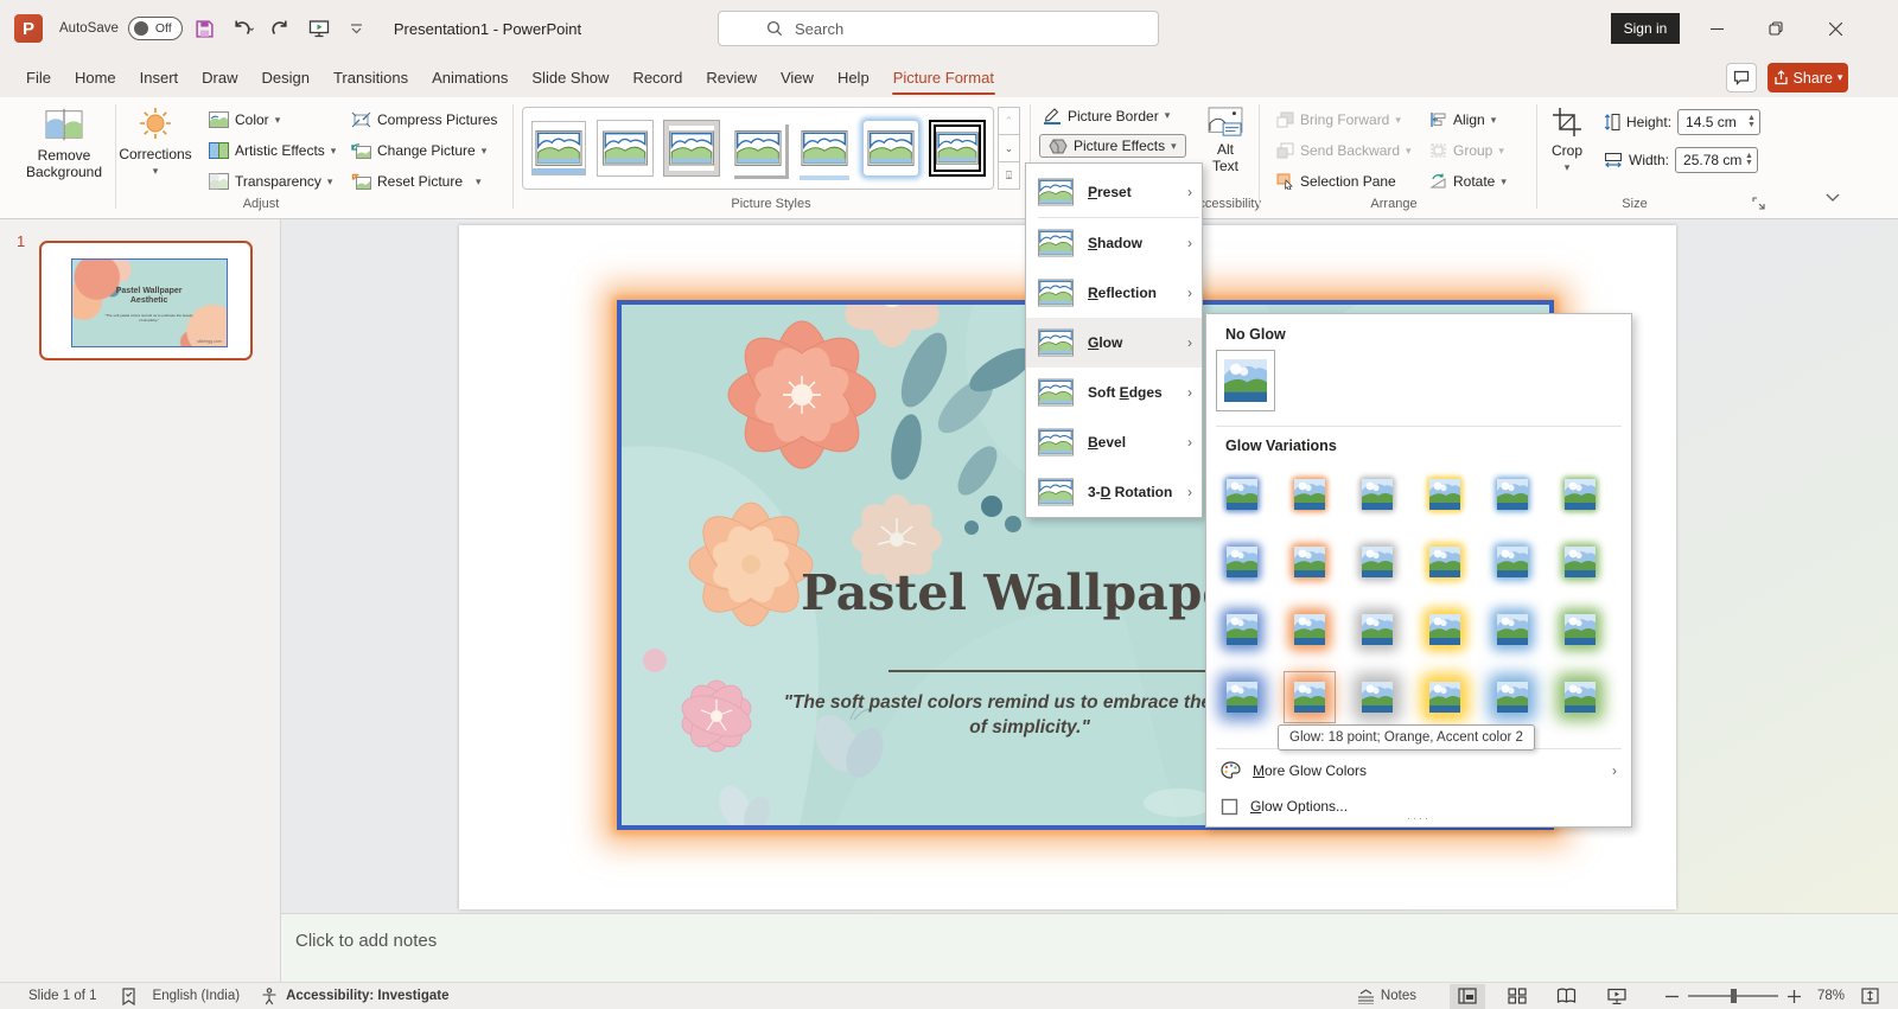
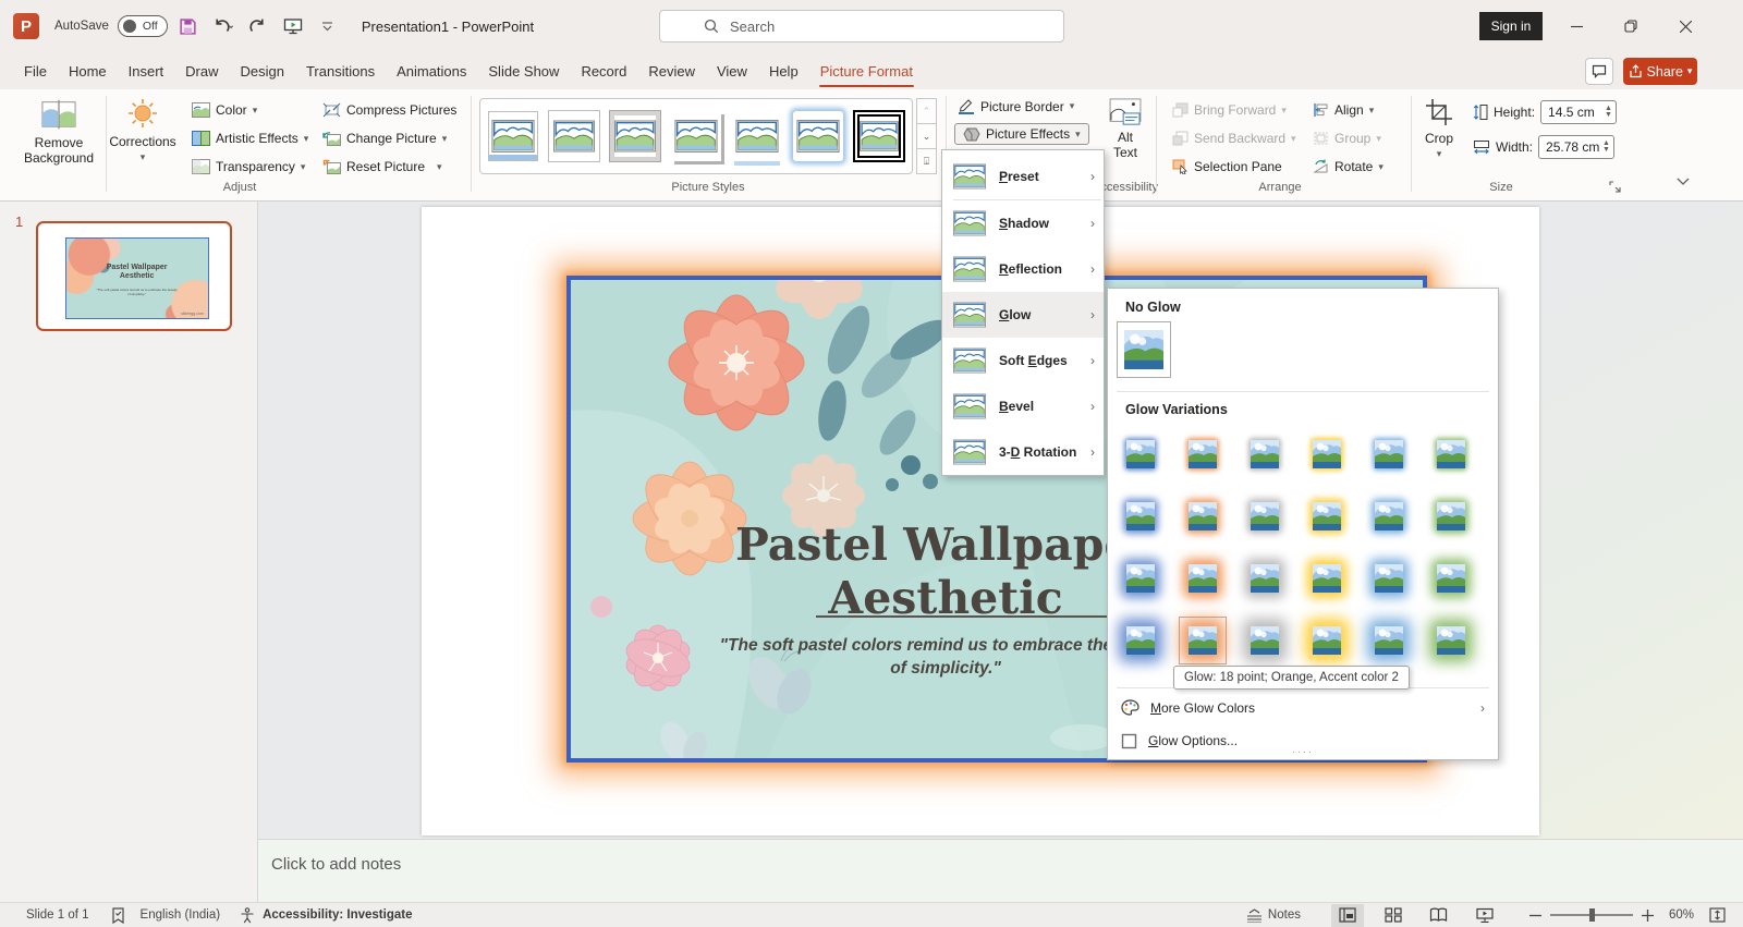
  P
  AutoSave
  Off
  Presentation1 - PowerPoint
  Search
  Sign in
  File
  Home
  Insert
  Draw
  Design
  Transitions
  Animations
  Slide Show
  Record
  Review
  View
  Help
  Picture Format
  Share
  ▾
  Remove
  Background
  Corrections
  ▾
  Color
  ▾
  Artistic Effects
  ▾
  Transparency
  ▾
  Compress Pictures
  Change Picture
  ▾
  Reset Picture
  ▾
  Adjust
  ⌃
  ⌄
  ⍗
  Picture Styles
  Picture Border
  ▾
  Picture Effects
  ▾
  Alt
  Text
  cessibilit
  Bring Forward
  ▾
  Send Backward
  ▾
  Selection Pane
  Align
  ▾
  Group
  ▾
  Rotate
  ▾
  Arrange
  Crop
  ▾
  Height:
  14.5 cm
  Width:
  25.78 cm
  Size
  1
  Pastel Wallpap
+ Aesthetic
  "The soft pastel colors remind us to embrace th
  of simplicity."
  Click to add notes
  Slide 1 of 1
  English (India)
  Accessibility: Investigate
  Notes
- 78%
+ 60%
  Preset
  ›
  Shadow
  ›
  Reflection
  ›
  Glow
  ›
  Soft Edges
  ›
  Bevel
  ›
  3-D Rotation
  ›
  No Glow
  Glow Variations
  More Glow Colors
  ›
  Glow Options...
  ····
  Glow: 18 point; Orange, Accent color 2
